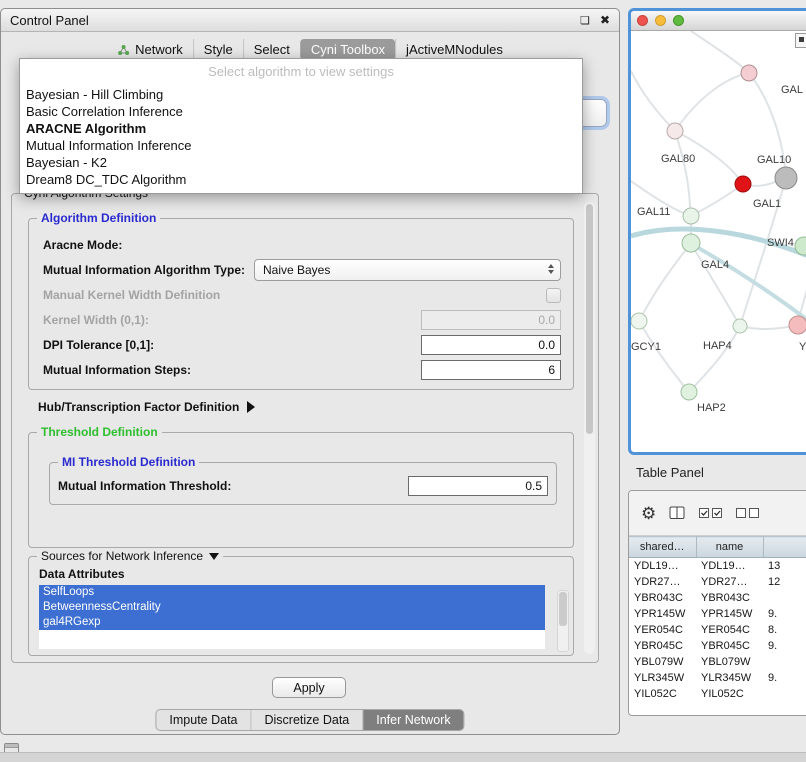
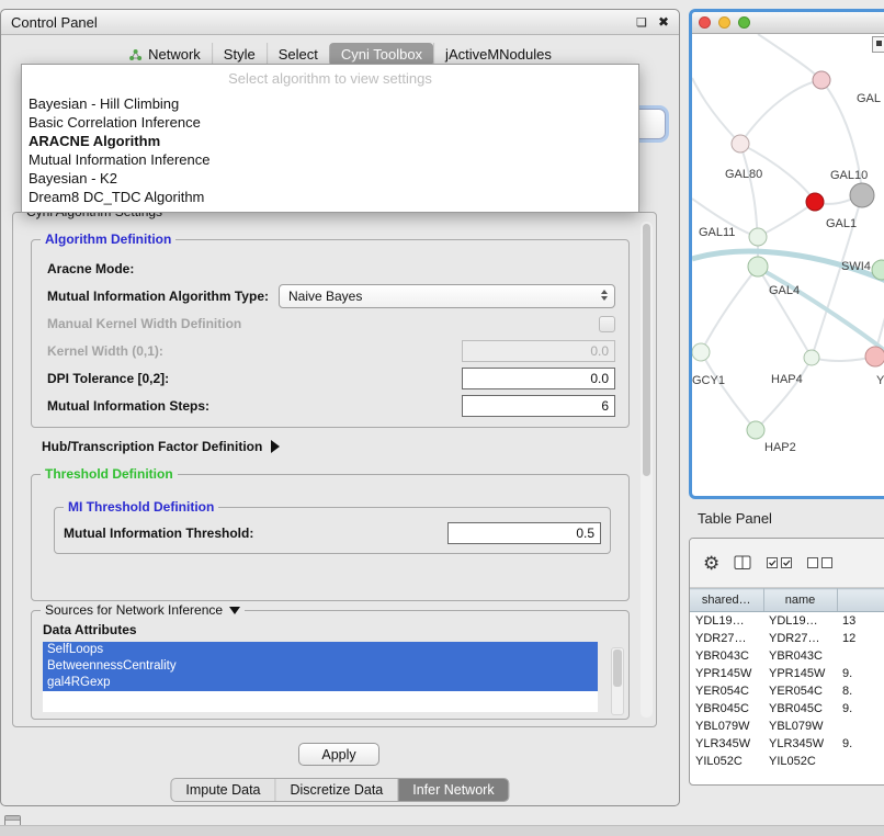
  Control Panel
  ❏
  ✖
  Network
  Style
  Select
  Cyni Toolbox
  jActiveMNodules
  Select algorithm to view settings
  Bayesian - Hill Climbing
  Basic Correlation Inference
  ARACNE Algorithm
  Mutual Information Inference
  Bayesian - K2
  Dream8 DC_TDC Algorithm
  Algorithm Definition
  Aracne Mode:
  Mutual Information Algorithm Type:
  Naive Bayes
  Manual Kernel Width Definition
  Kernel Width (0,1):
  0.0
- DPI Tolerance [0,1]:
+ DPI Tolerance [0,2]:
  0.0
  Mutual Information Steps:
  6
  Hub/Transcription Factor Definition
  Threshold Definition
  MI Threshold Definition
  Mutual Information Threshold:
  0.5
  Sources for Network Inference
  Data Attributes
  SelfLoops
  BetweennessCentrality
  gal4RGexp
  Apply
  Impute Data
  Discretize Data
  Infer Network
  GAL
  GAL80
  GAL10
  GAL1
  GAL11
  SWI4
  GAL4
  GCY1
  HAP4
  Y
  HAP2
  Table Panel
  ⚙
  shared…	name
  YDL19…	YDL19…	13
  YDR27…	YDR27…	12
  YBR043C	YBR043C
  YPR145W	YPR145W	9.
  YER054C	YER054C	8.
  YBR045C	YBR045C	9.
  YBL079W	YBL079W
  YLR345W	YLR345W	9.
  YIL052C	YIL052C
